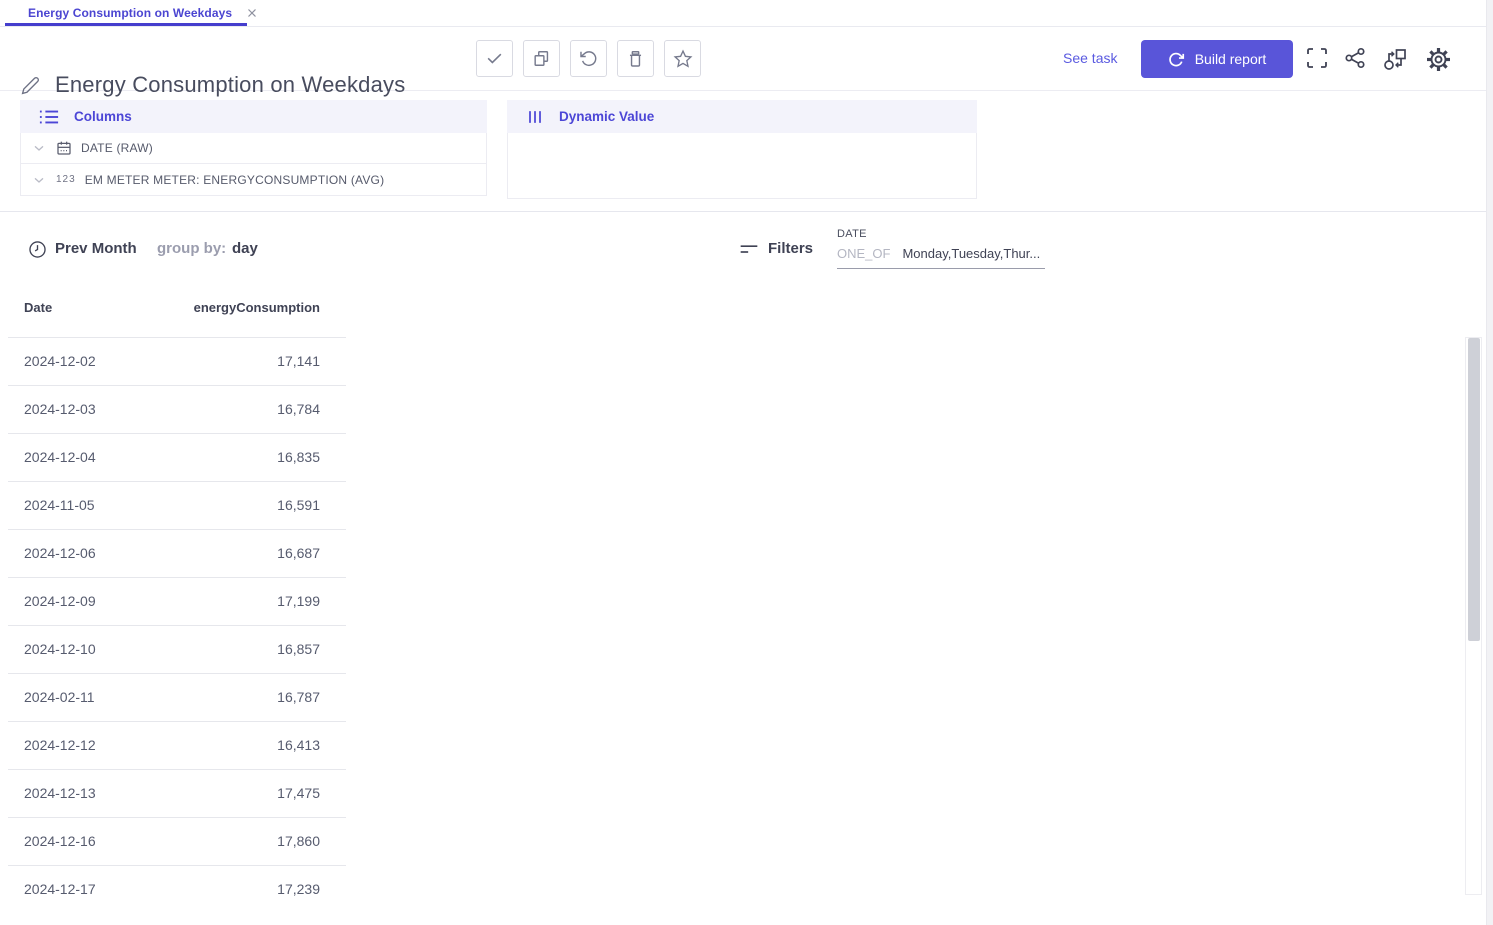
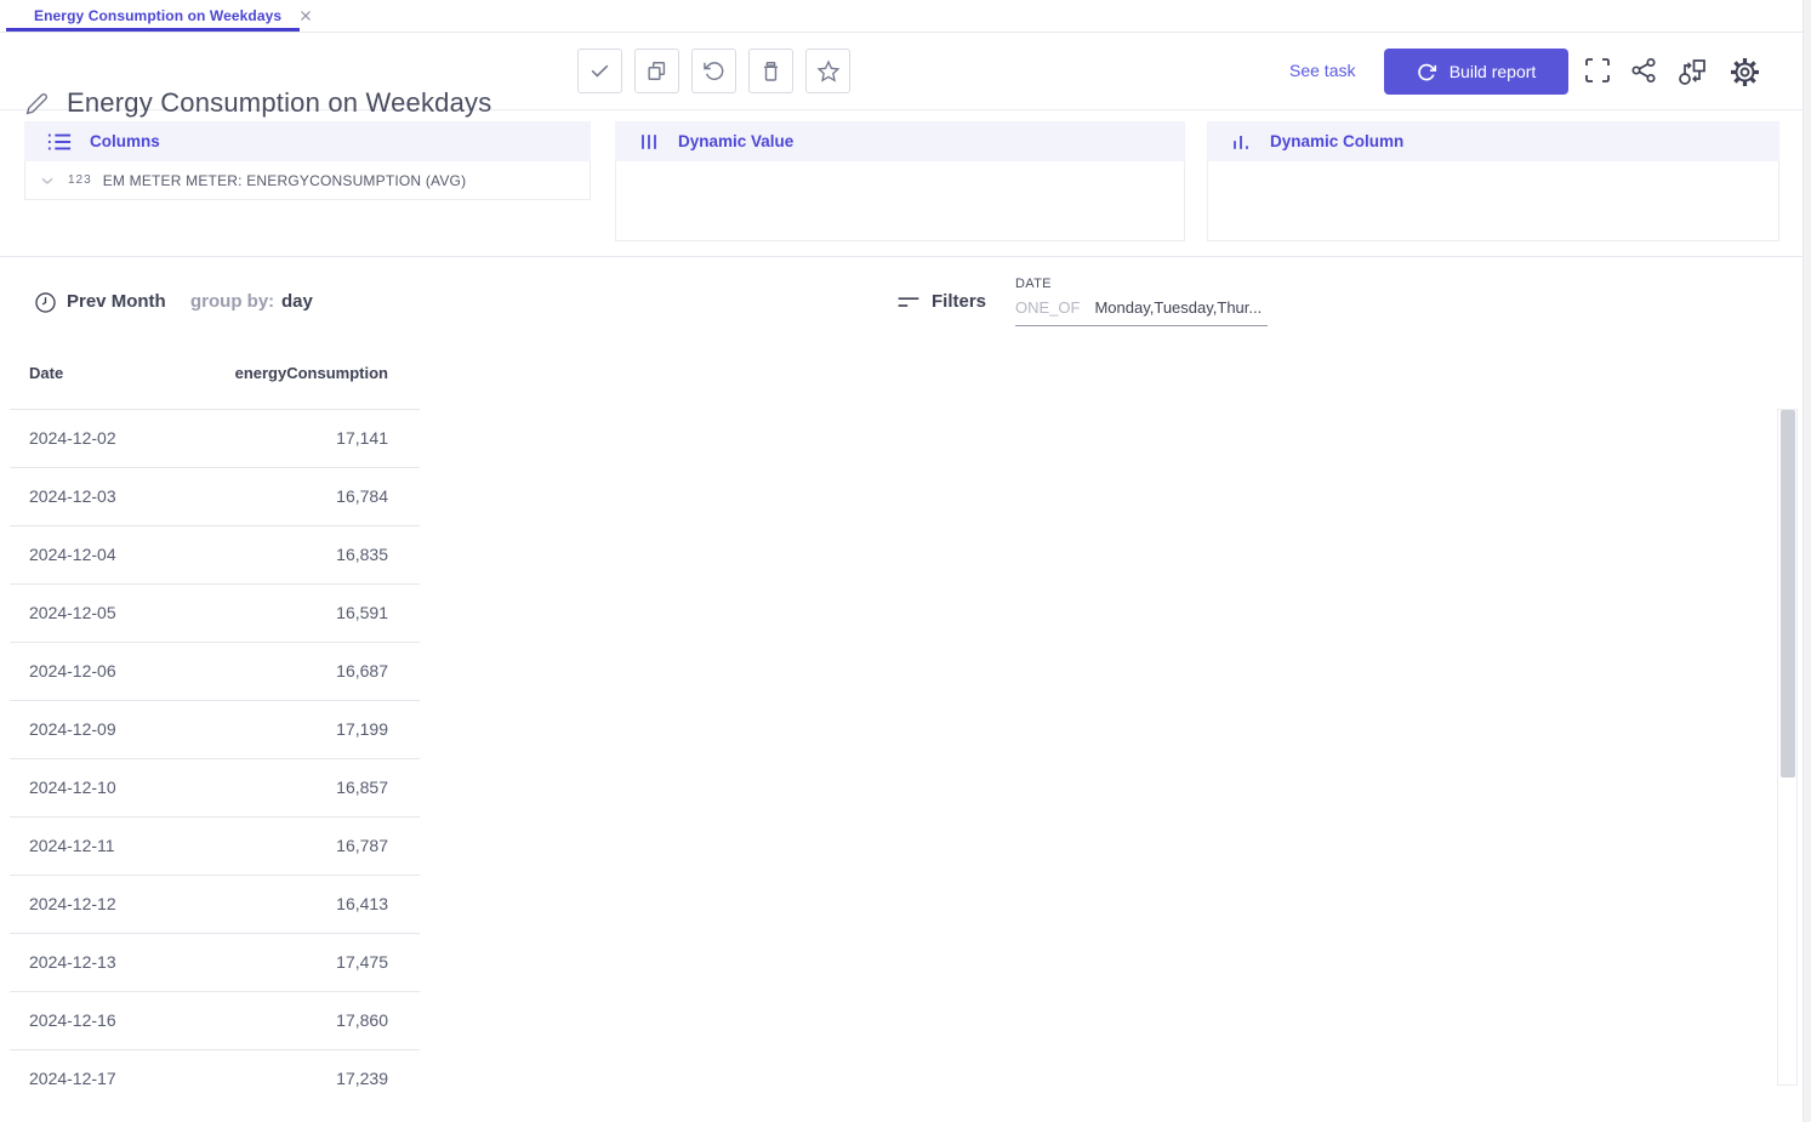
  Energy Consumption on Weekdays
  Energy Consumption on Weekdays
  See task
  Build report
  Columns
- DATE (RAW)
  123
  EM METER METER: ENERGYCONSUMPTION (AVG)
  Dynamic Value
+ Dynamic Column
  Prev Month
  group by:
  day
  Filters
  DATE
  ONE_OF
  Monday,Tuesday,Thur...
  Date
  energyConsumption
  2024-12-02
  17,141
  2024-12-03
  16,784
  2024-12-04
  16,835
- 2024-11-05
+ 2024-12-05
  16,591
  2024-12-06
  16,687
  2024-12-09
  17,199
  2024-12-10
  16,857
- 2024-02-11
+ 2024-12-11
  16,787
  2024-12-12
  16,413
  2024-12-13
  17,475
  2024-12-16
  17,860
  2024-12-17
  17,239
